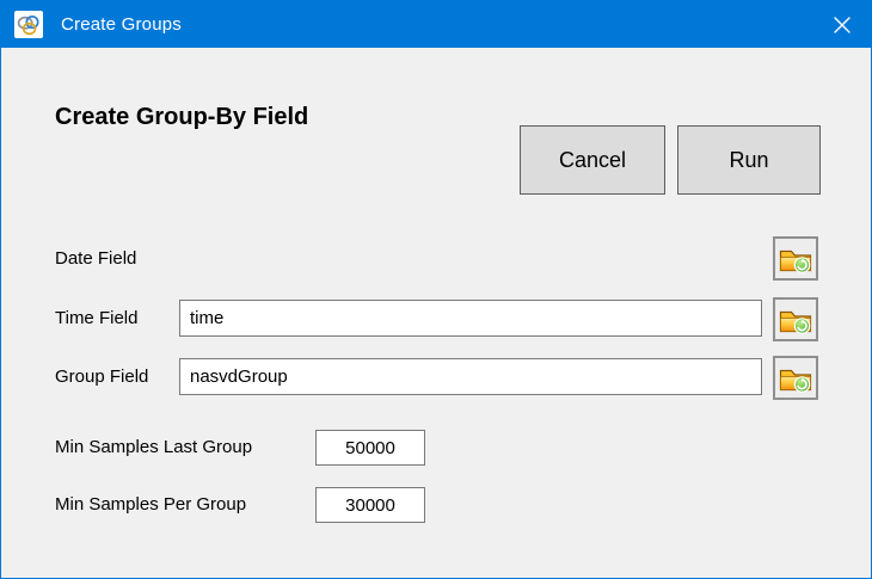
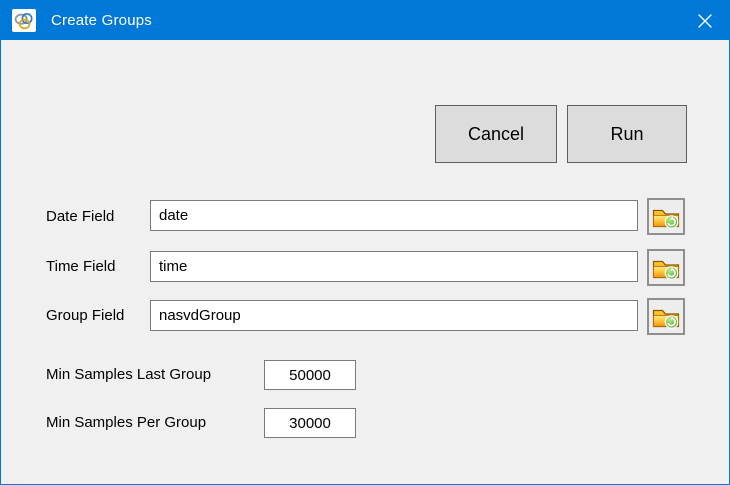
  Create Groups
- Create Group-By Field
  Cancel
  Run
  Date Field
+ date
  Time Field
  time
  Group Field
  nasvdGroup
  Min Samples Last Group
  50000
  Min Samples Per Group
  30000
